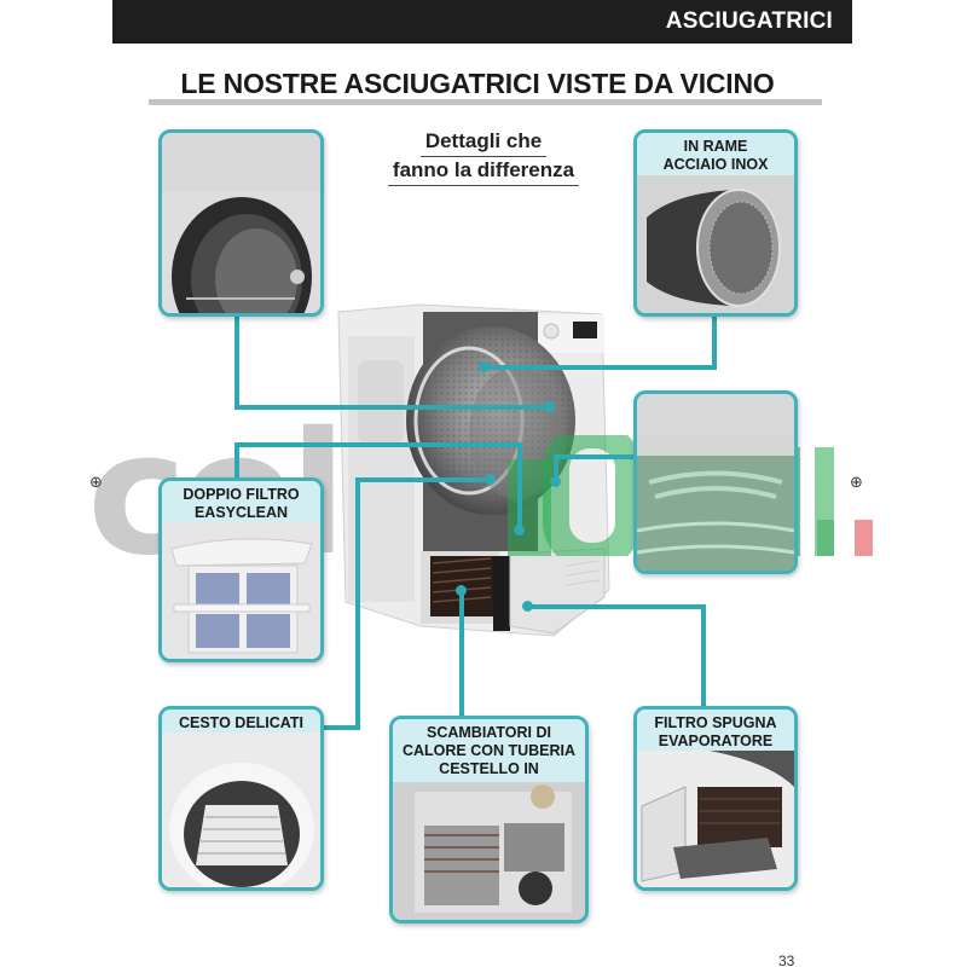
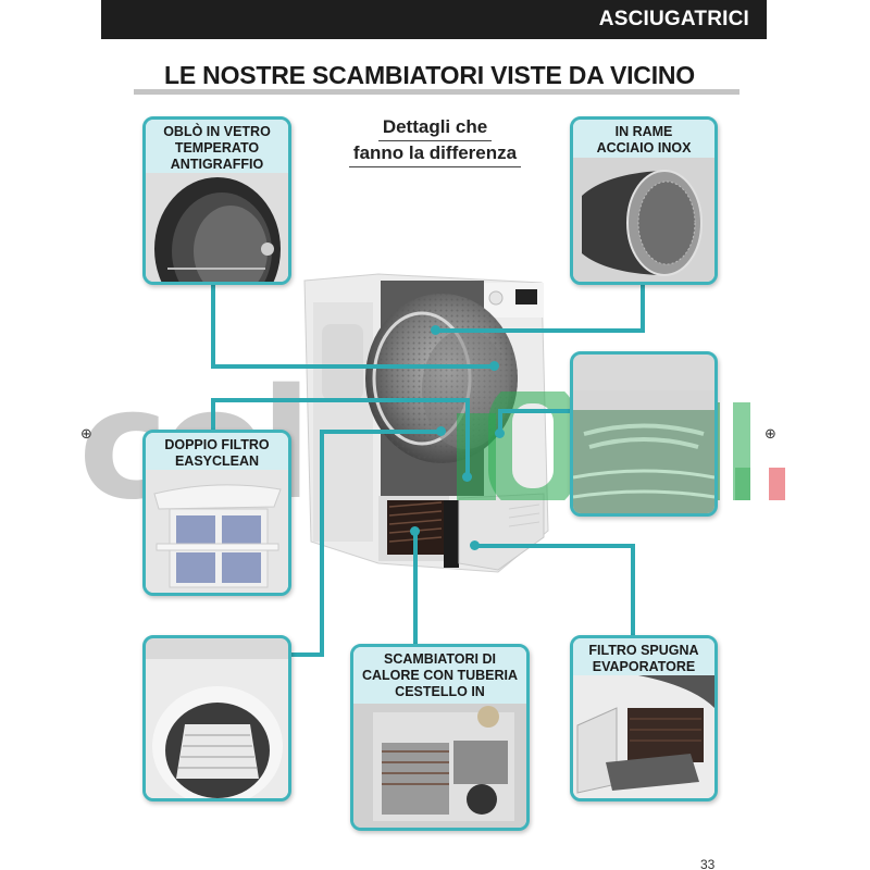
  ASCIUGATRICI
- LE NOSTRE ASCIUGATRICI VISTE DA VICINO
+ LE NOSTRE SCAMBIATORI VISTE DA VICINO
  Dettagli che
  fanno la differenza
+ OBLÒ IN VETRO
+ TEMPERATO
+ ANTIGRAFFIO
  IN RAME
  ACCIAIO INOX
  DOPPIO FILTRO
  EASYCLEAN
- CESTO DELICATI
  SCAMBIATORI DI
  CALORE CON TUBERIA
  CESTELLO IN
  FILTRO SPUGNA
  EVAPORATORE
  ⊕
  ⊕
  33
